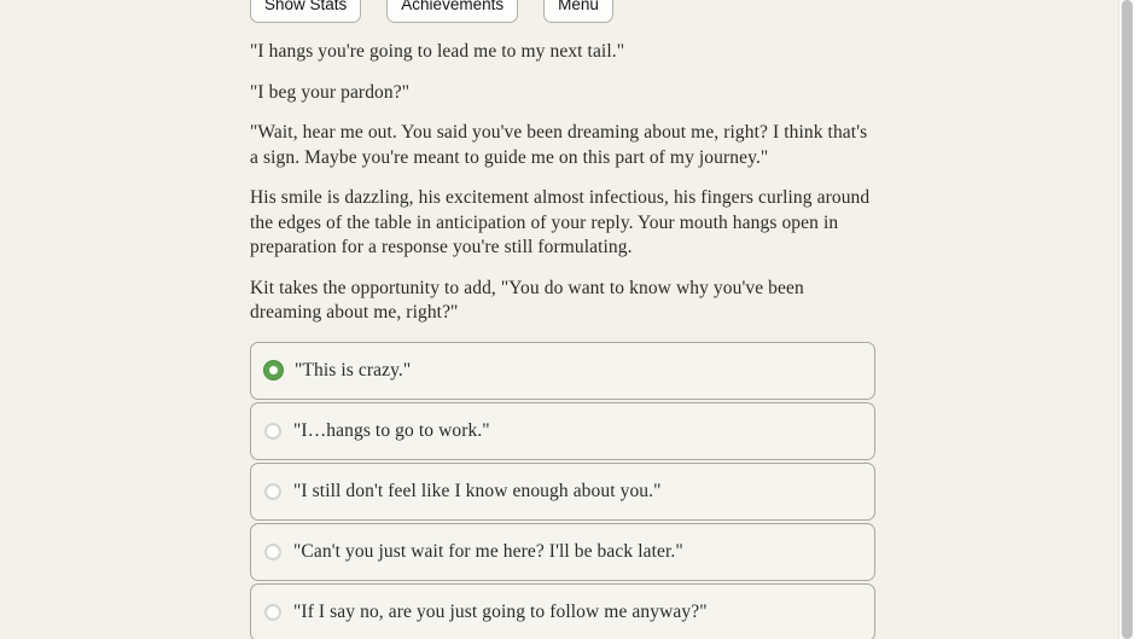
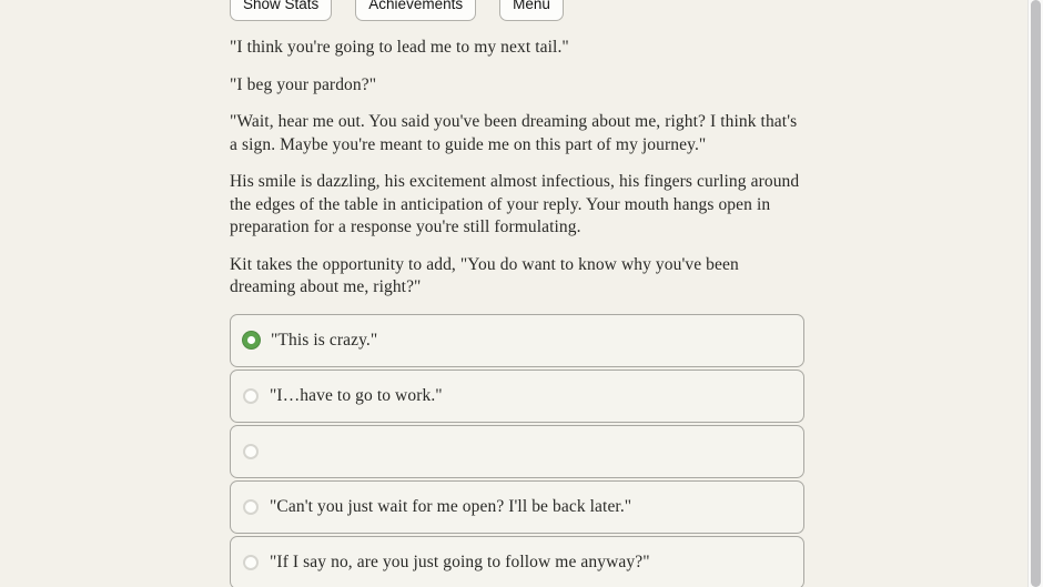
  Show Stats Achievements Menu
- "I hangs you're going to lead me to my next tail."
+ "I think you're going to lead me to my next tail."
  "I beg your pardon?"
  "Wait, hear me out. You said you've been dreaming about me, right? I think that's a sign. Maybe you're meant to guide me on this part of my journey."
  His smile is dazzling, his excitement almost infectious, his fingers curling around the edges of the table in anticipation of your reply. Your mouth hangs open in preparation for a response you're still formulating.
  Kit takes the opportunity to add, "You do want to know why you've been dreaming about me, right?"
  "This is crazy."
- "I…hangs to go to work."
+ "I…have to go to work."
- "I still don't feel like I know enough about you."
- "Can't you just wait for me here? I'll be back later."
+ "Can't you just wait for me open? I'll be back later."
  "If I say no, are you just going to follow me anyway?"
